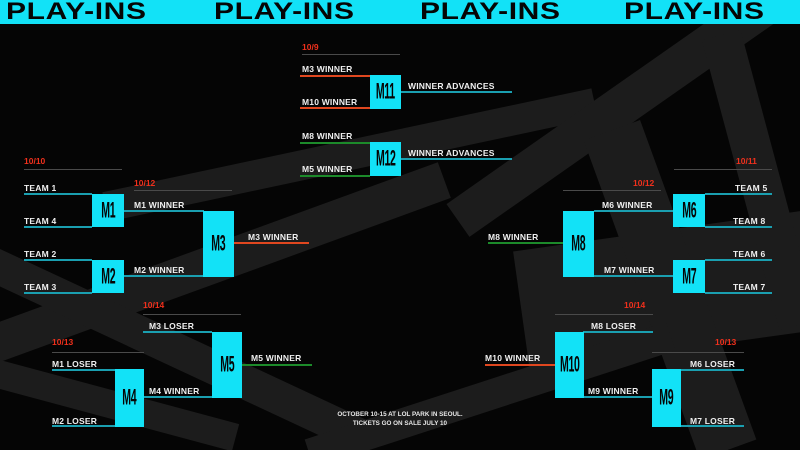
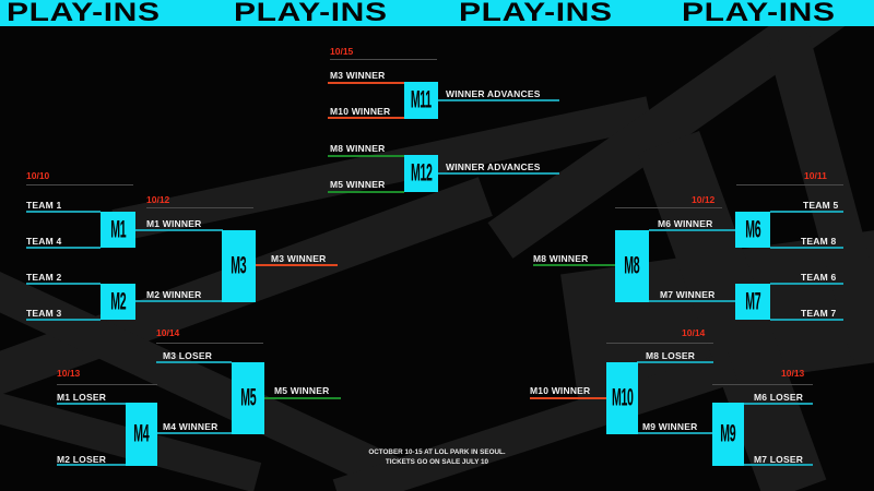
  PLAY-INS
  PLAY-INS
  PLAY-INS
  PLAY-INS
- 10/9
+ 10/15
  M3 WINNER
  M10 WINNER
  M11
  WINNER ADVANCES
  M8 WINNER
  M5 WINNER
  M12
  WINNER ADVANCES
  10/10
  TEAM 1
  TEAM 4
  M1
  TEAM 2
  TEAM 3
  M2
  10/12
  M1 WINNER
  M2 WINNER
  M3
  M3 WINNER
  10/13
  M1 LOSER
  M2 LOSER
  M4
  10/14
  M3 LOSER
  M4 WINNER
  M5
  M5 WINNER
  10/11
  TEAM 5
  TEAM 8
  M6
  TEAM 6
  TEAM 7
  M7
  10/12
  M6 WINNER
  M7 WINNER
  M8
  M8 WINNER
  10/13
  M6 LOSER
  M7 LOSER
  M9
  10/14
  M8 LOSER
  M9 WINNER
  M10
  M10 WINNER
